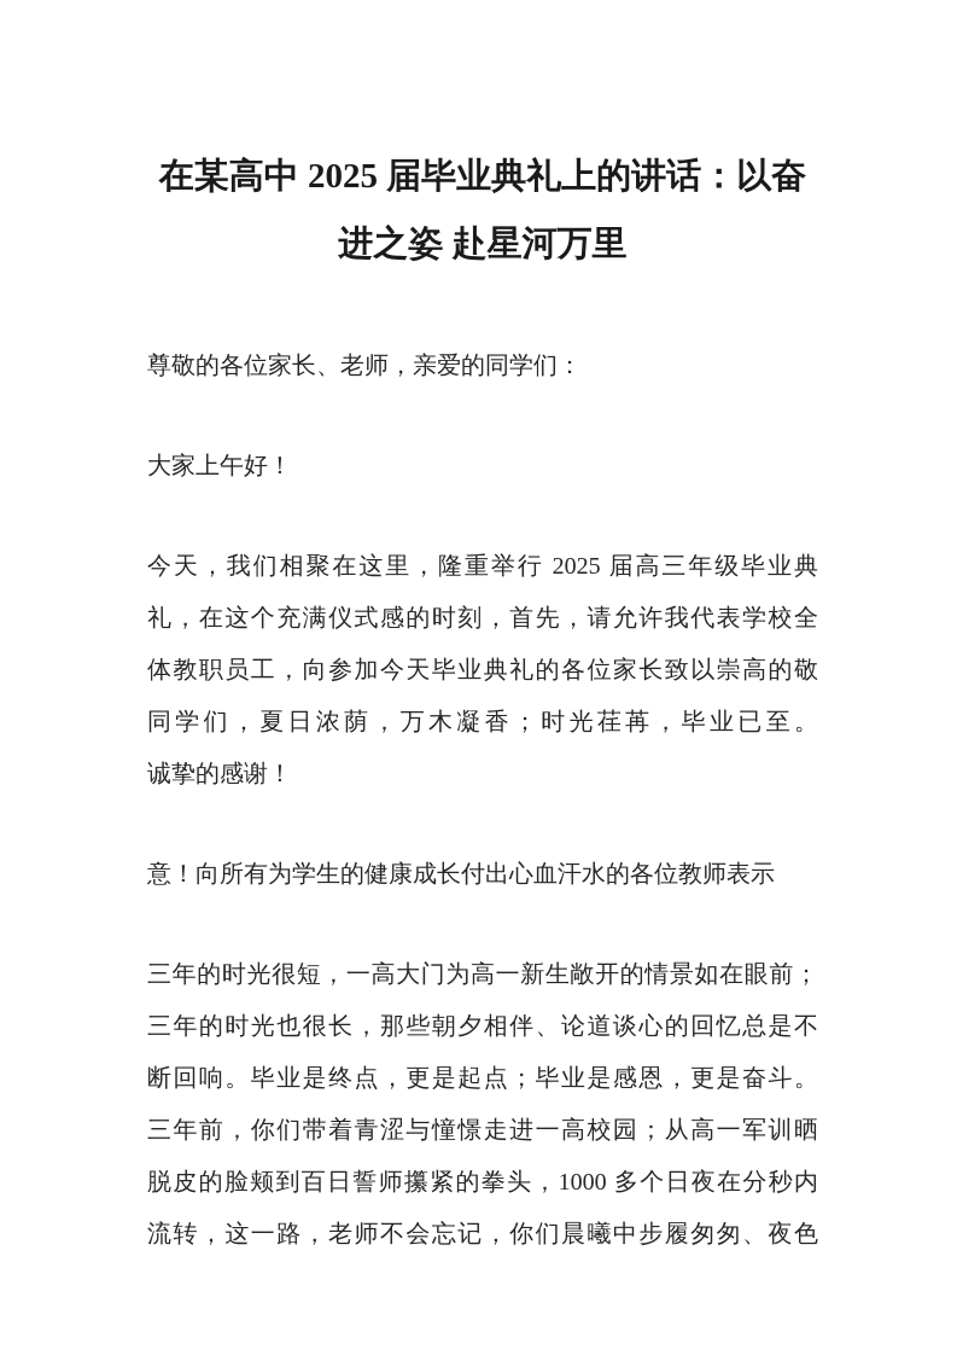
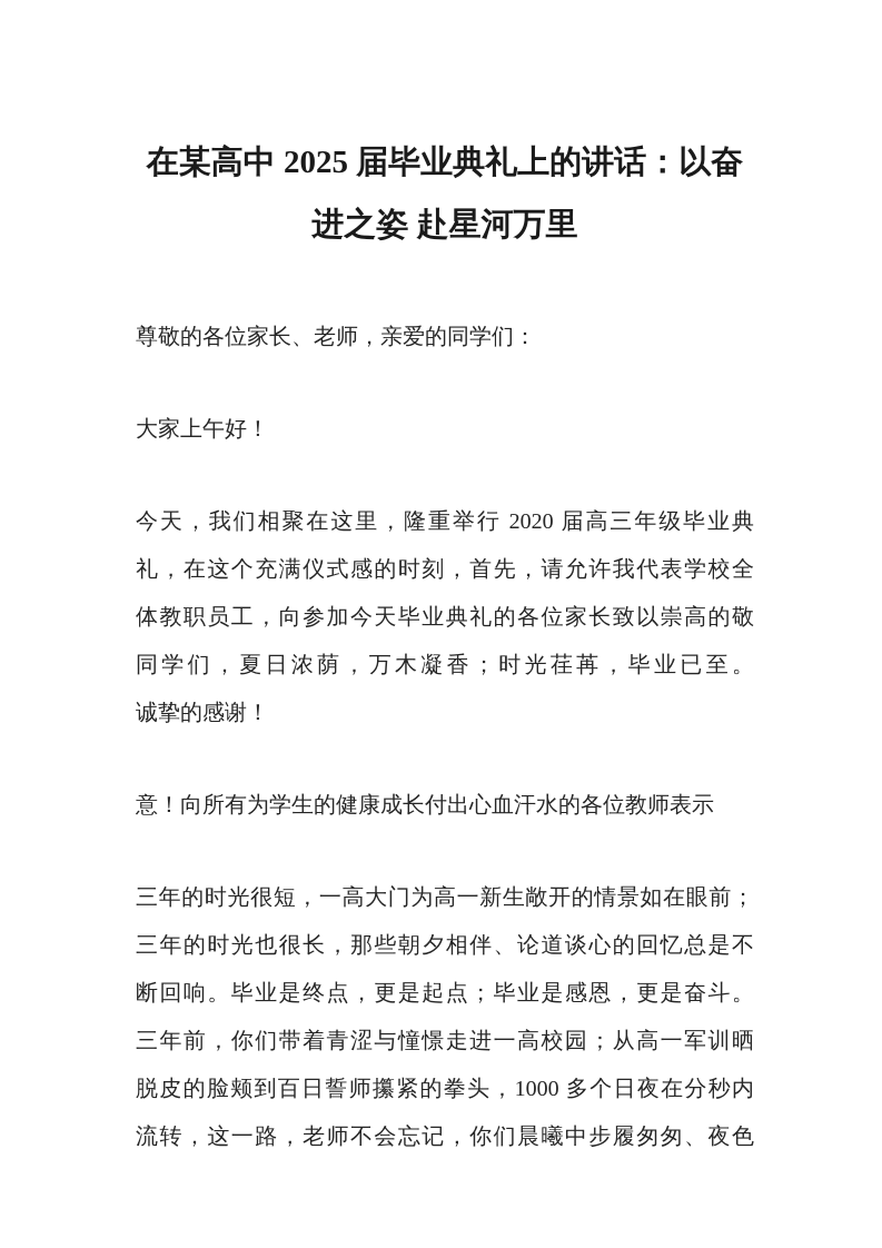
  在某高中 2025 届毕业典礼上的讲话：以奋
  进之姿 赴星河万里
  尊敬的各位家长、老师，亲爱的同学们：
  大家上午好！
- 今天，我们相聚在这里，隆重举行 2025 届高三年级毕业典
+ 今天，我们相聚在这里，隆重举行 2020 届高三年级毕业典
  礼，在这个充满仪式感的时刻，首先，请允许我代表学校全
  体教职员工，向参加今天毕业典礼的各位家长致以崇高的敬
  同学们，夏日浓荫，万木凝香；时光荏苒，毕业已至。
  诚挚的感谢！
  意！向所有为学生的健康成长付出心血汗水的各位教师表示
  三年的时光很短，一高大门为高一新生敞开的情景如在眼前；
  三年的时光也很长，那些朝夕相伴、论道谈心的回忆总是不
  断回响。毕业是终点，更是起点；毕业是感恩，更是奋斗。
  三年前，你们带着青涩与憧憬走进一高校园；从高一军训晒
  脱皮的脸颊到百日誓师攥紧的拳头，1000 多个日夜在分秒内
  流转，这一路，老师不会忘记，你们晨曦中步履匆匆、夜色
